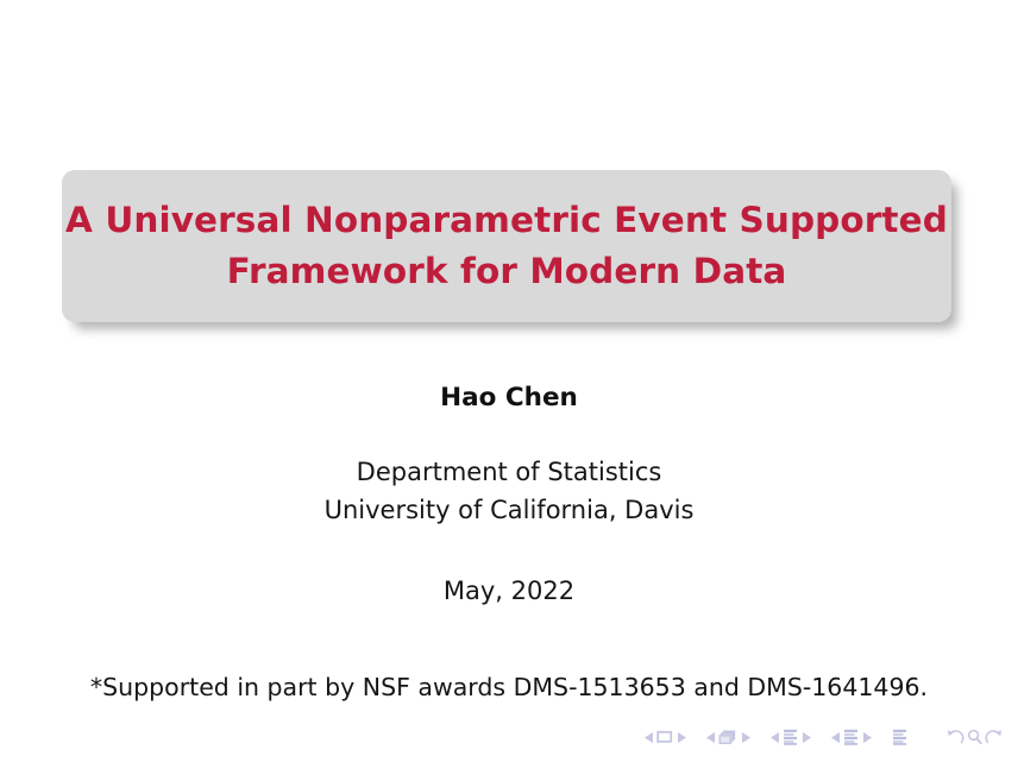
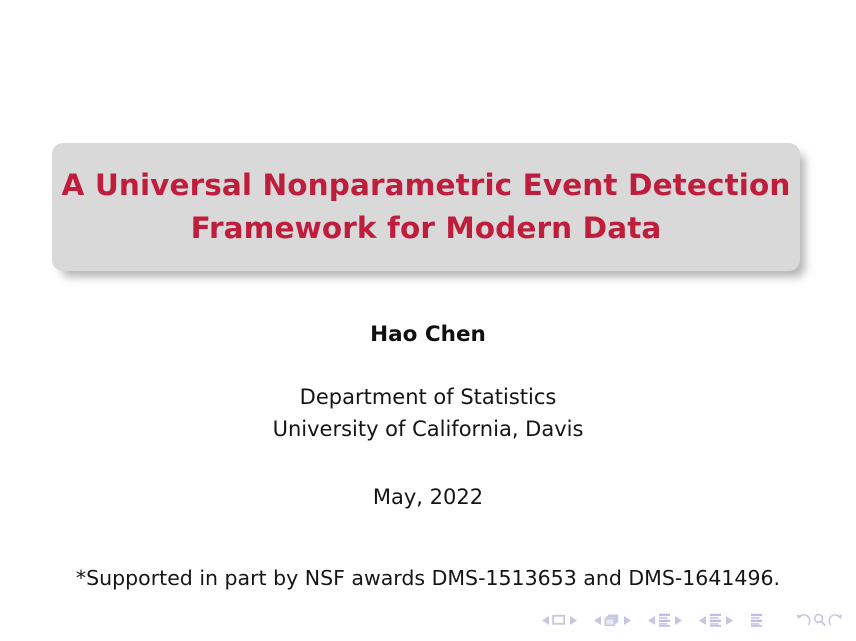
- A Universal Nonparametric Event Supported
+ A Universal Nonparametric Event Detection
  Framework for Modern Data
  Hao Chen
  Department of Statistics
  University of California, Davis
  May, 2022
  *Supported in part by NSF awards DMS-1513653 and DMS-1641496.
